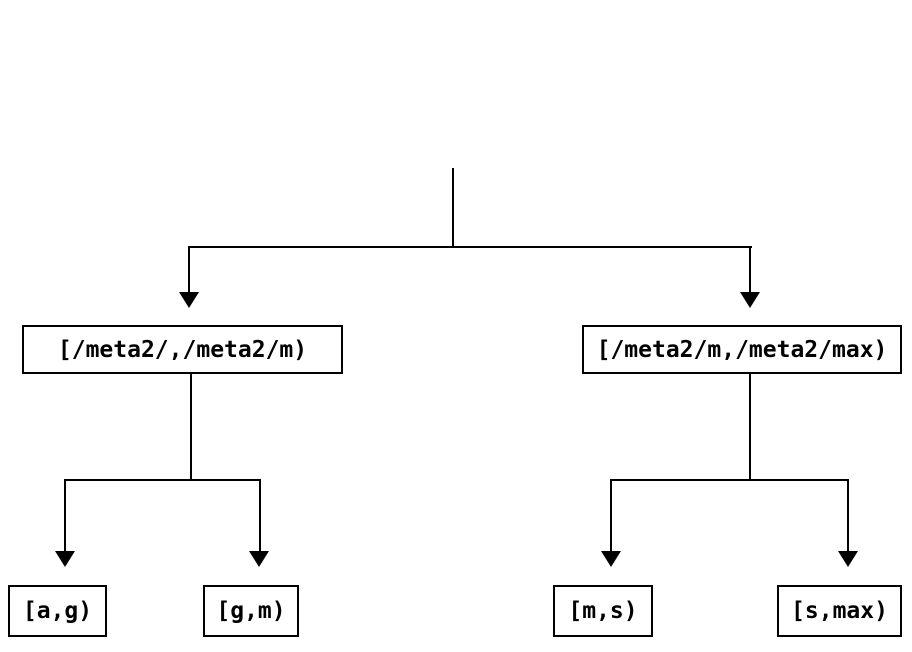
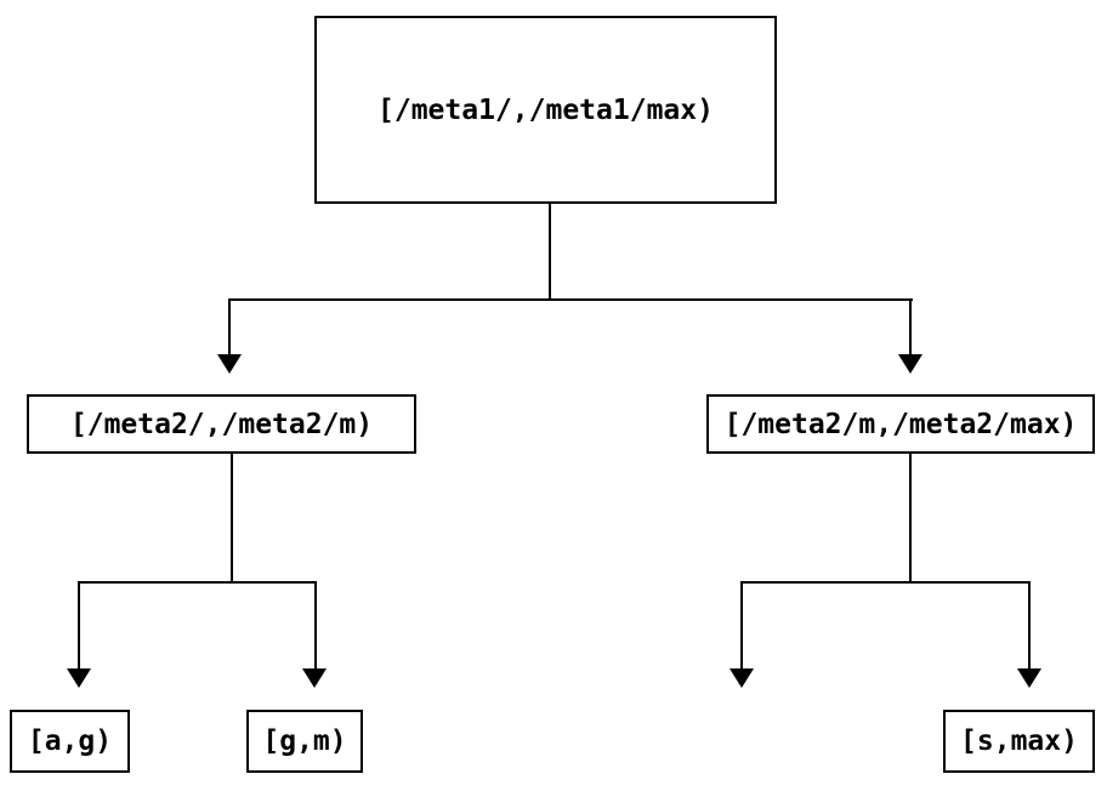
+ [/meta1/,/meta1/max)
  [/meta2/,/meta2/m)
  [/meta2/m,/meta2/max)
  [a,g)
  [g,m)
- [m,s)
  [s,max)
